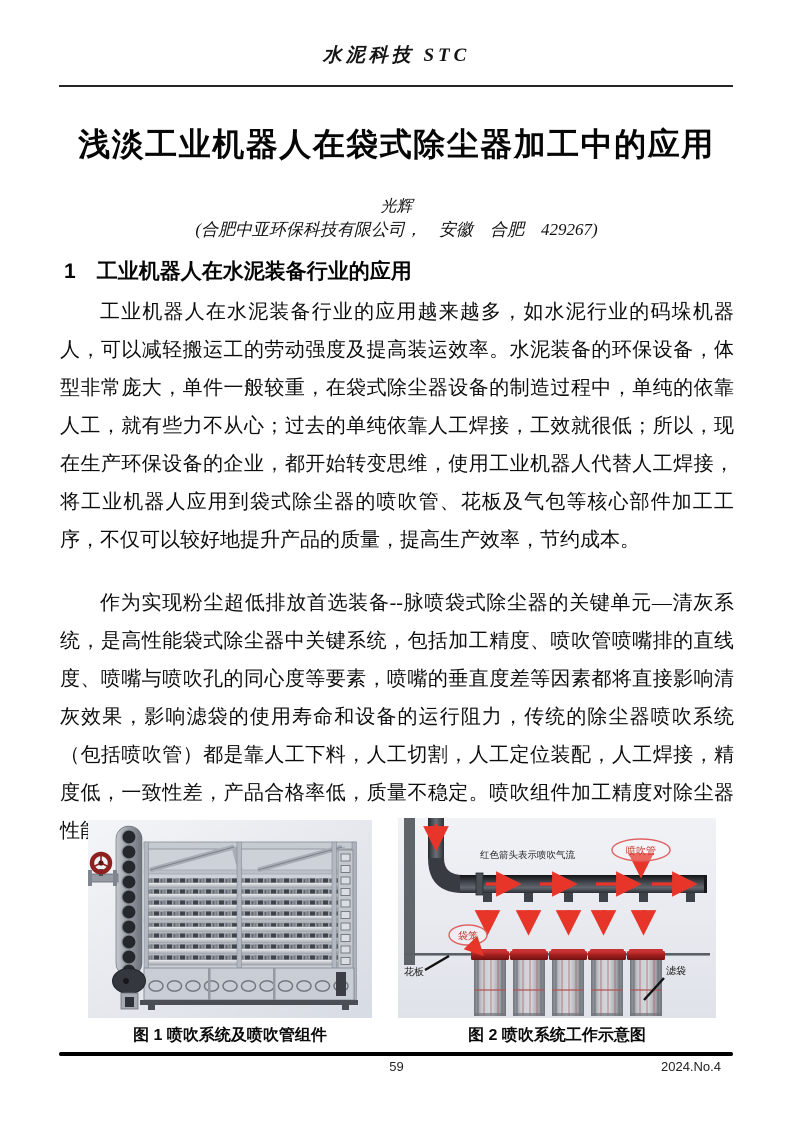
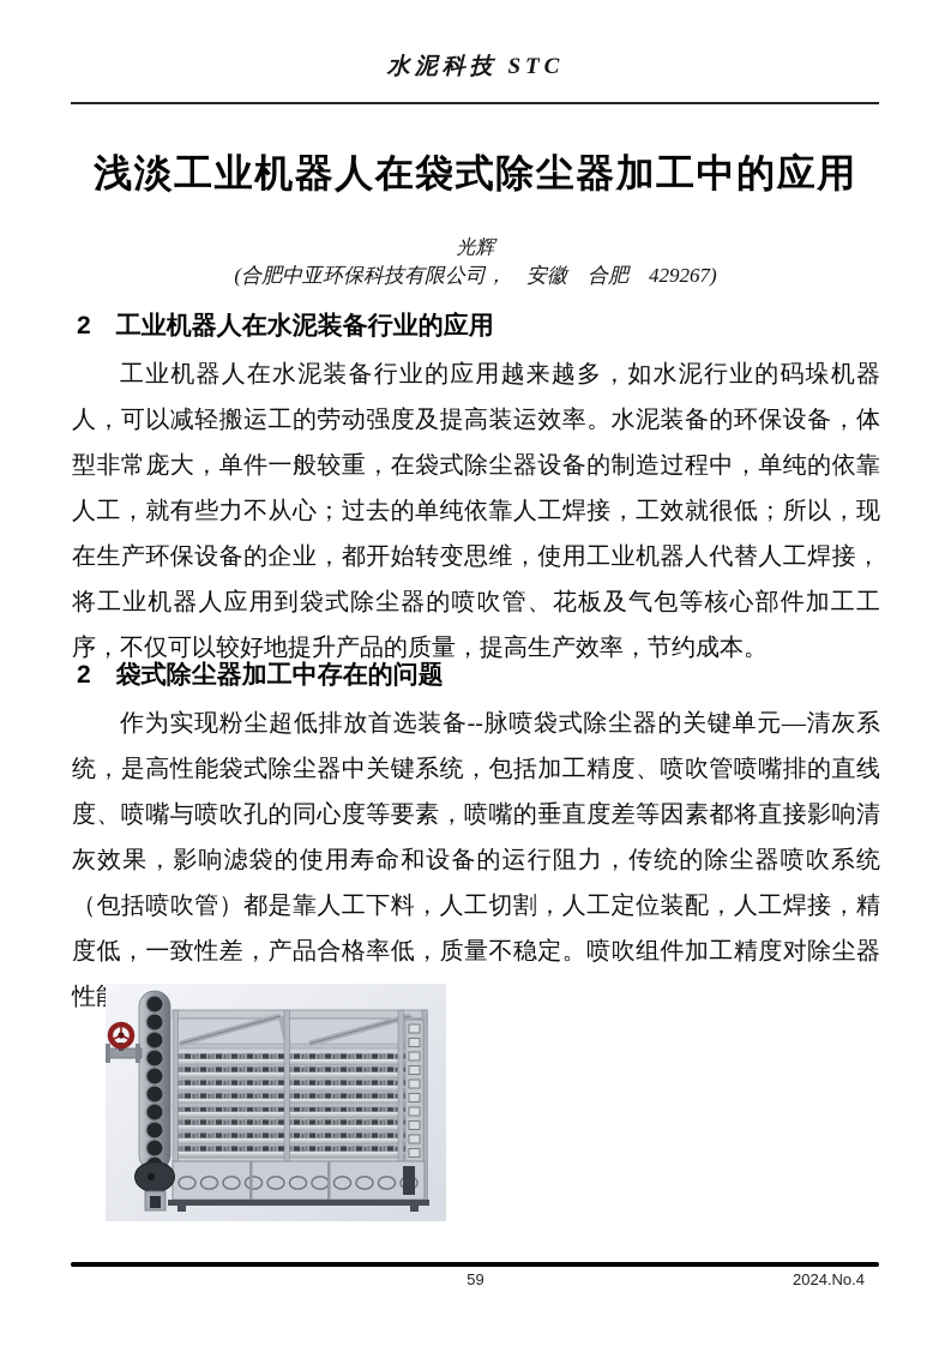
  水泥科技 STC
  浅淡工业机器人在袋式除尘器加工中的应用
  光辉
  (合肥中亚环保科技有限公司， 安徽 合肥 429267)
- 1 工业机器人在水泥装备行业的应用
+ 2 工业机器人在水泥装备行业的应用
  工业机器人在水泥装备行业的应用越来越多，如水泥行业的码垛机器人，可以减轻搬运工的劳动强度及提高装运效率。水泥装备的环保设备，体型非常庞大，单件一般较重，在袋式除尘器设备的制造过程中，单纯的依靠人工，就有些力不从心；过去的单纯依靠人工焊接，工效就很低；所以，现在生产环保设备的企业，都开始转变思维，使用工业机器人代替人工焊接，将工业机器人应用到袋式除尘器的喷吹管、花板及气包等核心部件加工工序，不仅可以较好地提升产品的质量，提高生产效率，节约成本。
+ 2 袋式除尘器加工中存在的问题
  作为实现粉尘超低排放首选装备--脉喷袋式除尘器的关键单元—清灰系统，是高性能袋式除尘器中关键系统，包括加工精度、喷吹管喷嘴排的直线度、喷嘴与喷吹孔的同心度等要素，喷嘴的垂直度差等因素都将直接影响清灰效果，影响滤袋的使用寿命和设备的运行阻力，传统的除尘器喷吹系统（包括喷吹管）都是靠人工下料，人工切割，人工定位装配，人工焊接，精度低，一致性差，产品合格率低，质量不稳定。喷吹组件加工精度对除尘器性
- 图 1 喷吹系统及喷吹管组件
- 红色箭头表示喷吹气流
- 喷吹管
- 袋笼
- 花板
- 滤袋
- 图 2 喷吹系统工作示意图
  59
  2024.No.4
